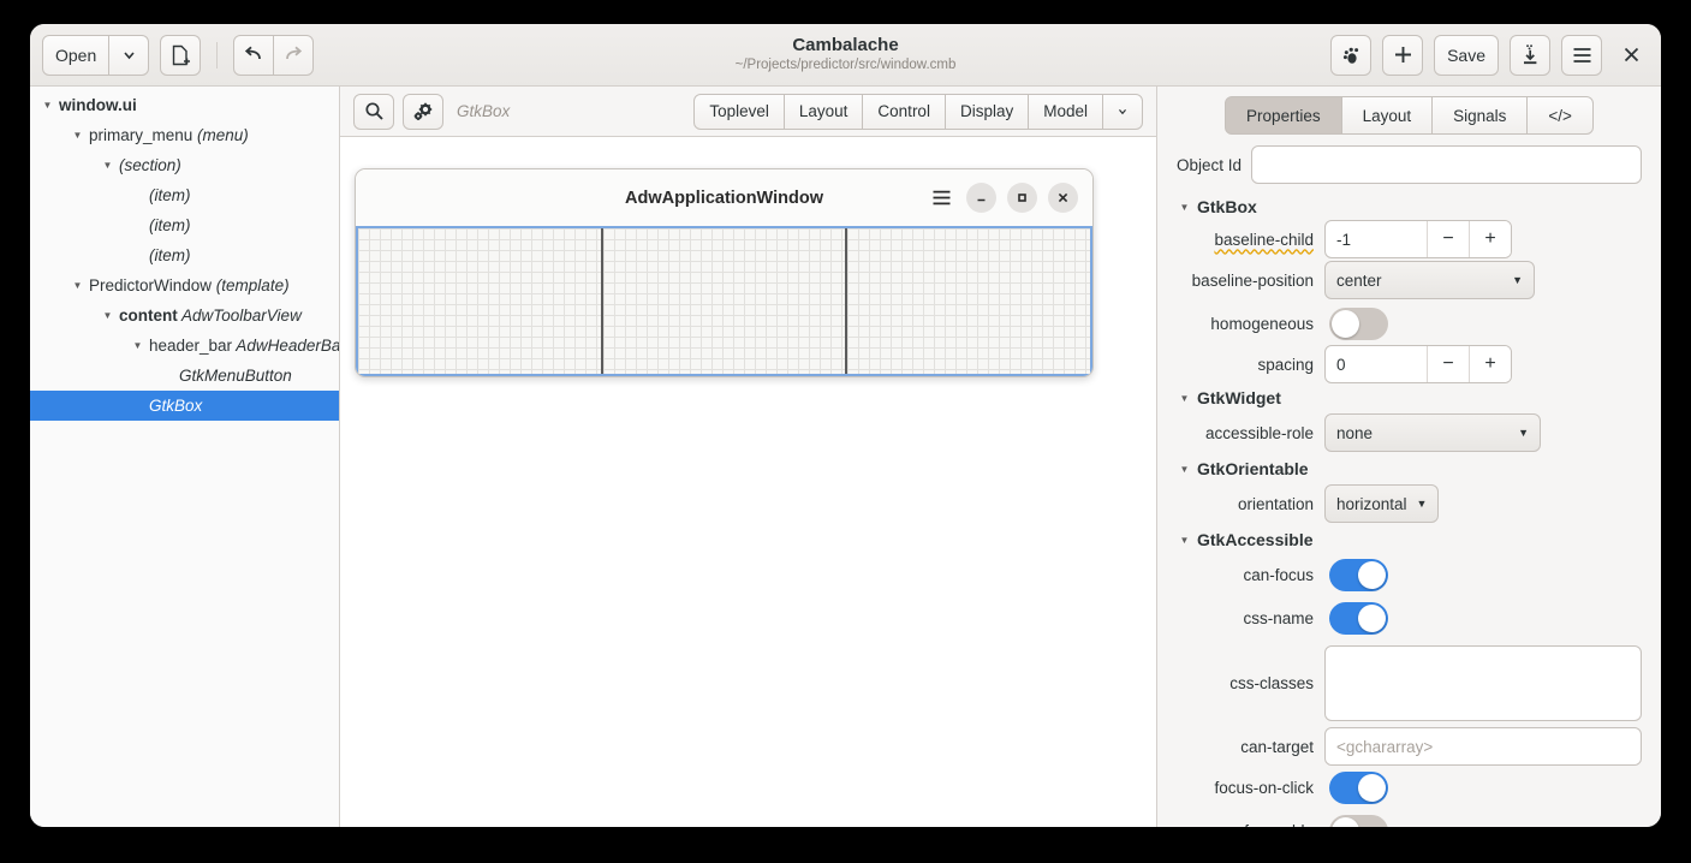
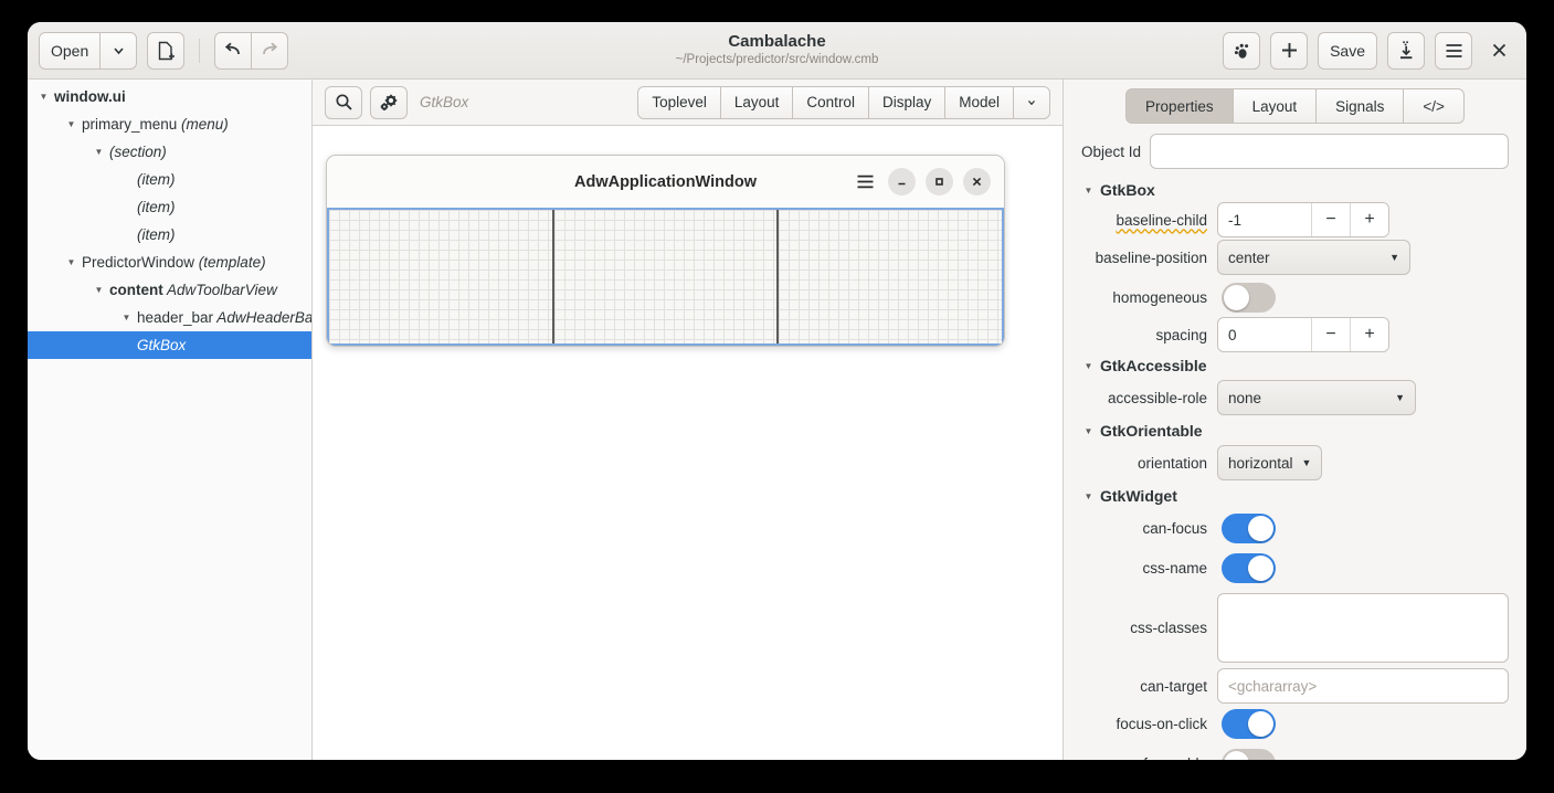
  Open
  Cambalache
  ~/Projects/predictor/src/window.cmb
  Save
  ▼
  window.ui
  ▼
  primary_menu (menu)
  ▼
  (section)
  (item)
  (item)
  (item)
  ▼
  PredictorWindow (template)
  ▼
  content AdwToolbarView
  ▼
  header_bar AdwHeaderBa
- GtkMenuButton
  GtkBox
  GtkBox
  Toplevel
  Layout
  Control
  Display
  Model
  AdwApplicationWindow
  Properties
  Layout
  Signals
  </>
  Object Id
  ▼
  GtkBox
  baseline-child
  -1
  −
  +
  baseline-position
  center
  ▼
  homogeneous
  spacing
  0
  −
  +
  ▼
- GtkWidget
+ GtkAccessible
  accessible-role
  none
  ▼
  ▼
  GtkOrientable
  orientation
  horizontal
  ▼
  ▼
- GtkAccessible
+ GtkWidget
  can-focus
  css-name
  css-classes
  can-target
  <gchararray>
  focus-on-click
